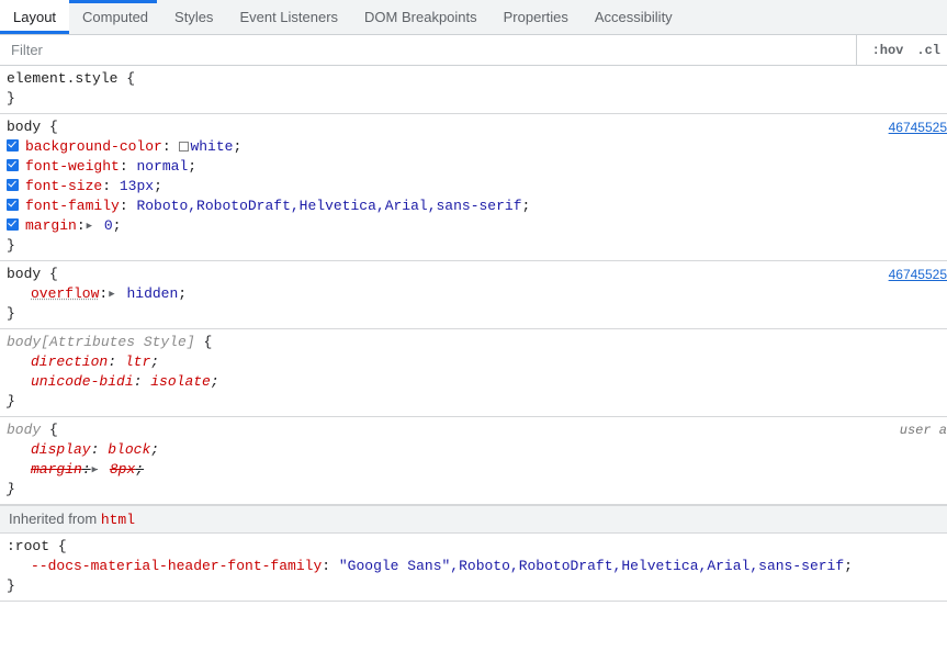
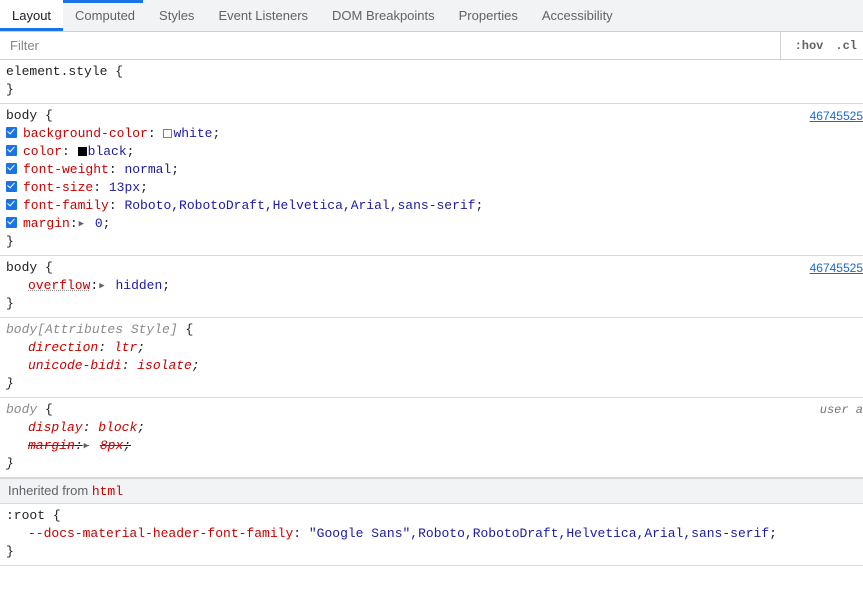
  Layout
  Computed
  Styles
  Event Listeners
  DOM Breakpoints
  Properties
  Accessibility
  Filter
  :hov
  .cl
  element.style {
  }
  46745525
  body {
  background-color: white;
+ color: black;
  font-weight: normal;
  font-size: 13px;
  font-family: Roboto,RobotoDraft,Helvetica,Arial,sans-serif;
  margin:▶ 0;
  }
  46745525
  body {
  overflow:▶ hidden;
  }
  body[Attributes Style] {
  direction: ltr;
  unicode-bidi: isolate;
  }
  user a
  body {
  display: block;
  margin:▶ 8px;
  }
  Inherited from html
  :root {
  --docs-material-header-font-family: "Google Sans",Roboto,RobotoDraft,Helvetica,Arial,sans-serif;
  }
